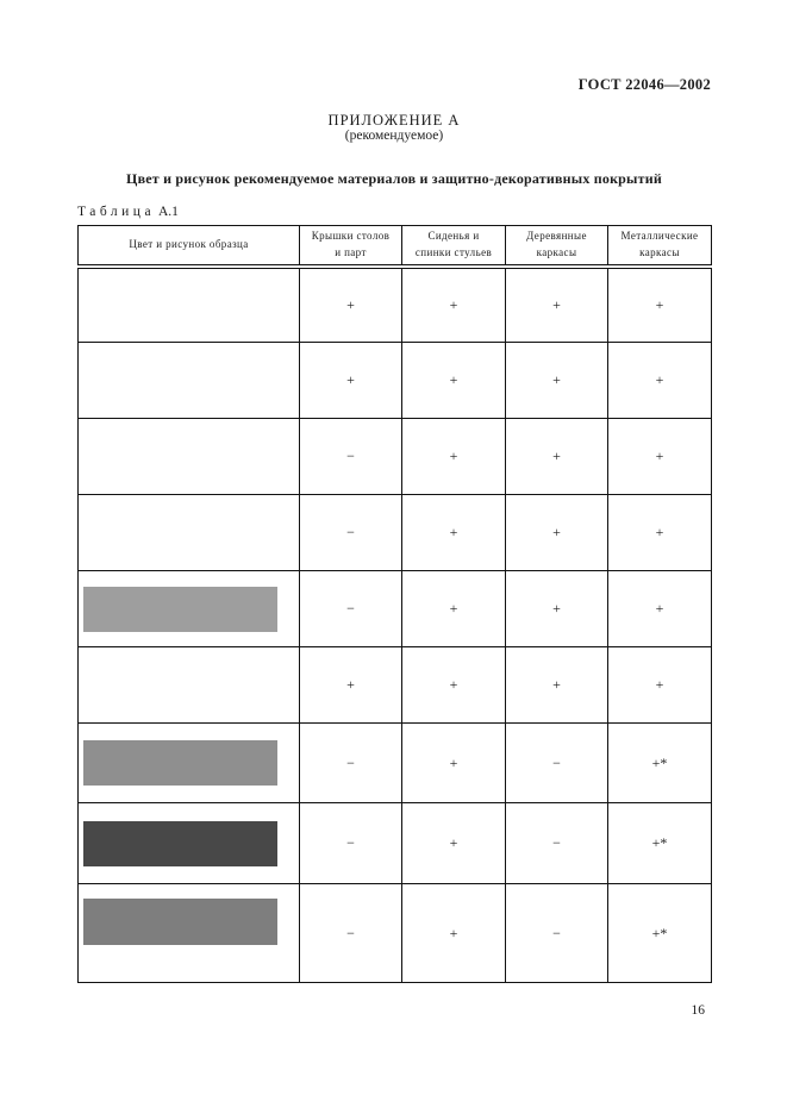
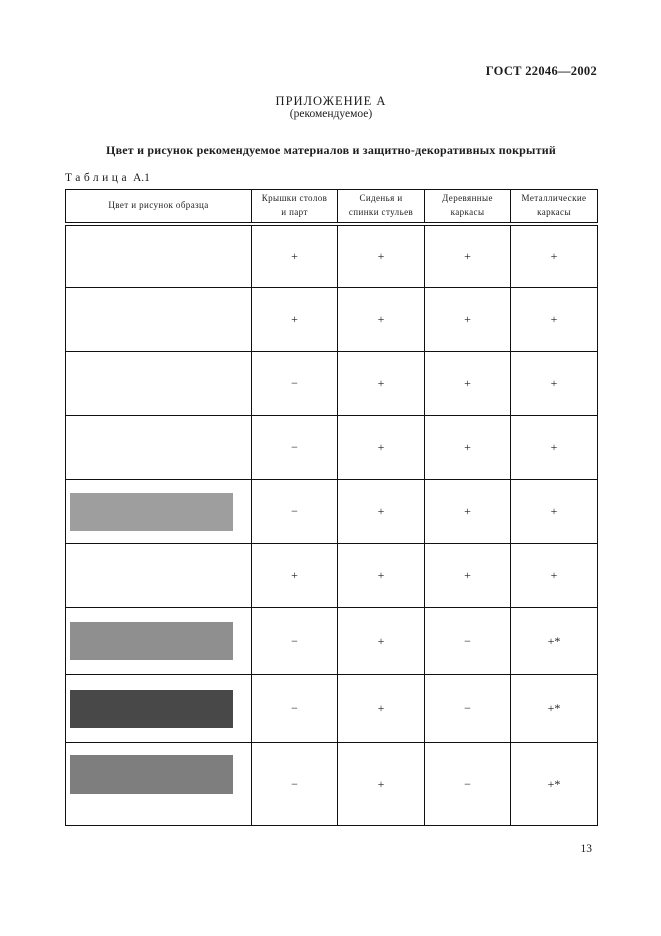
  ГОСТ 22046—2002
  ПРИЛОЖЕНИЕ А
  (рекомендуемое)
  Цвет и рисунок рекомендуемое материалов и защитно-декоративных покрытий
  Таблица А.1
  Цвет и рисунок образца	Крышки столов и парт	Сиденья и спинки стульев	Деревянные каркасы	Металлические каркасы
  	+	+	+	+
  	+	+	+	+
  	−	+	+	+
  	−	+	+	+
  	−	+	+	+
  	+	+	+	+
  	−	+	−	+*
  	−	+	−	+*
  	−	+	−	+*
- 16
+ 13
